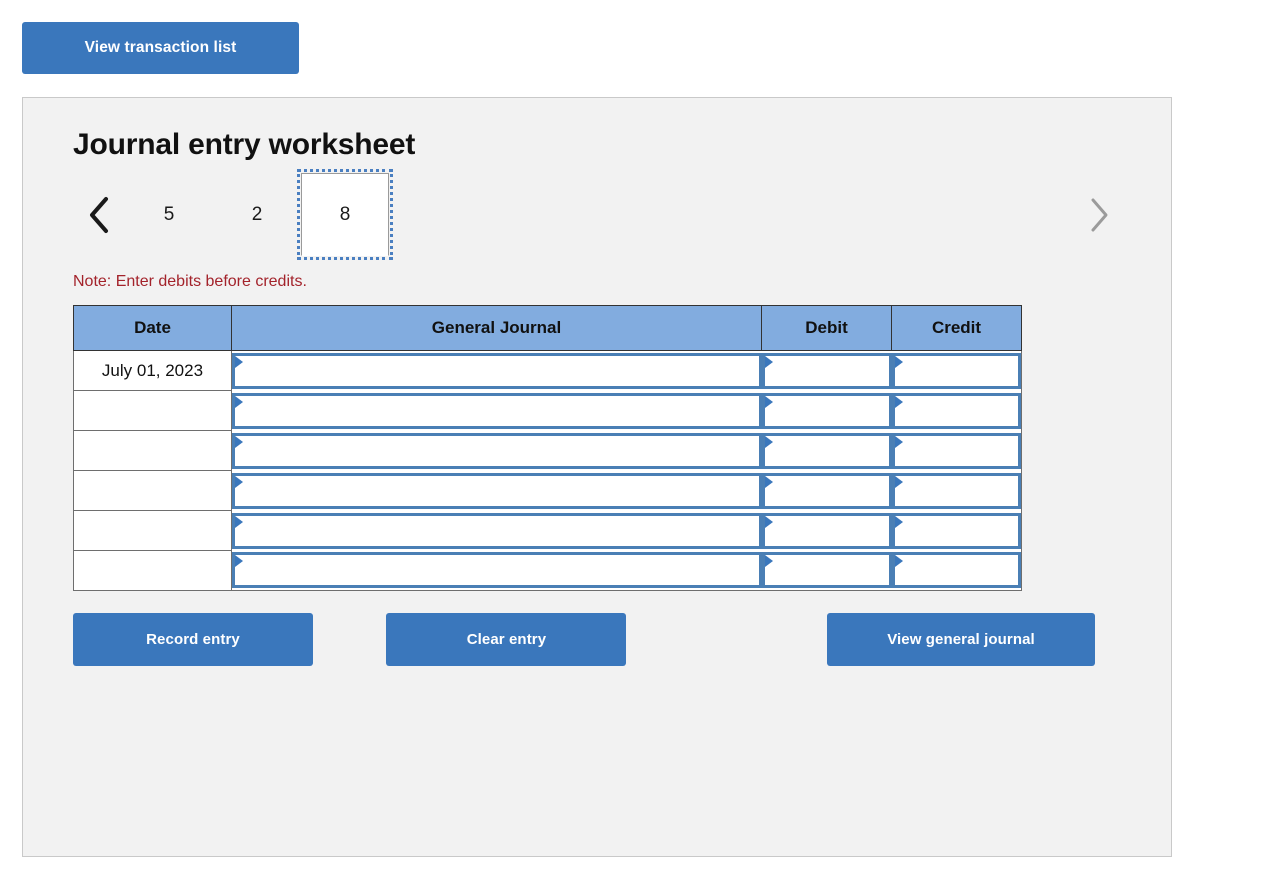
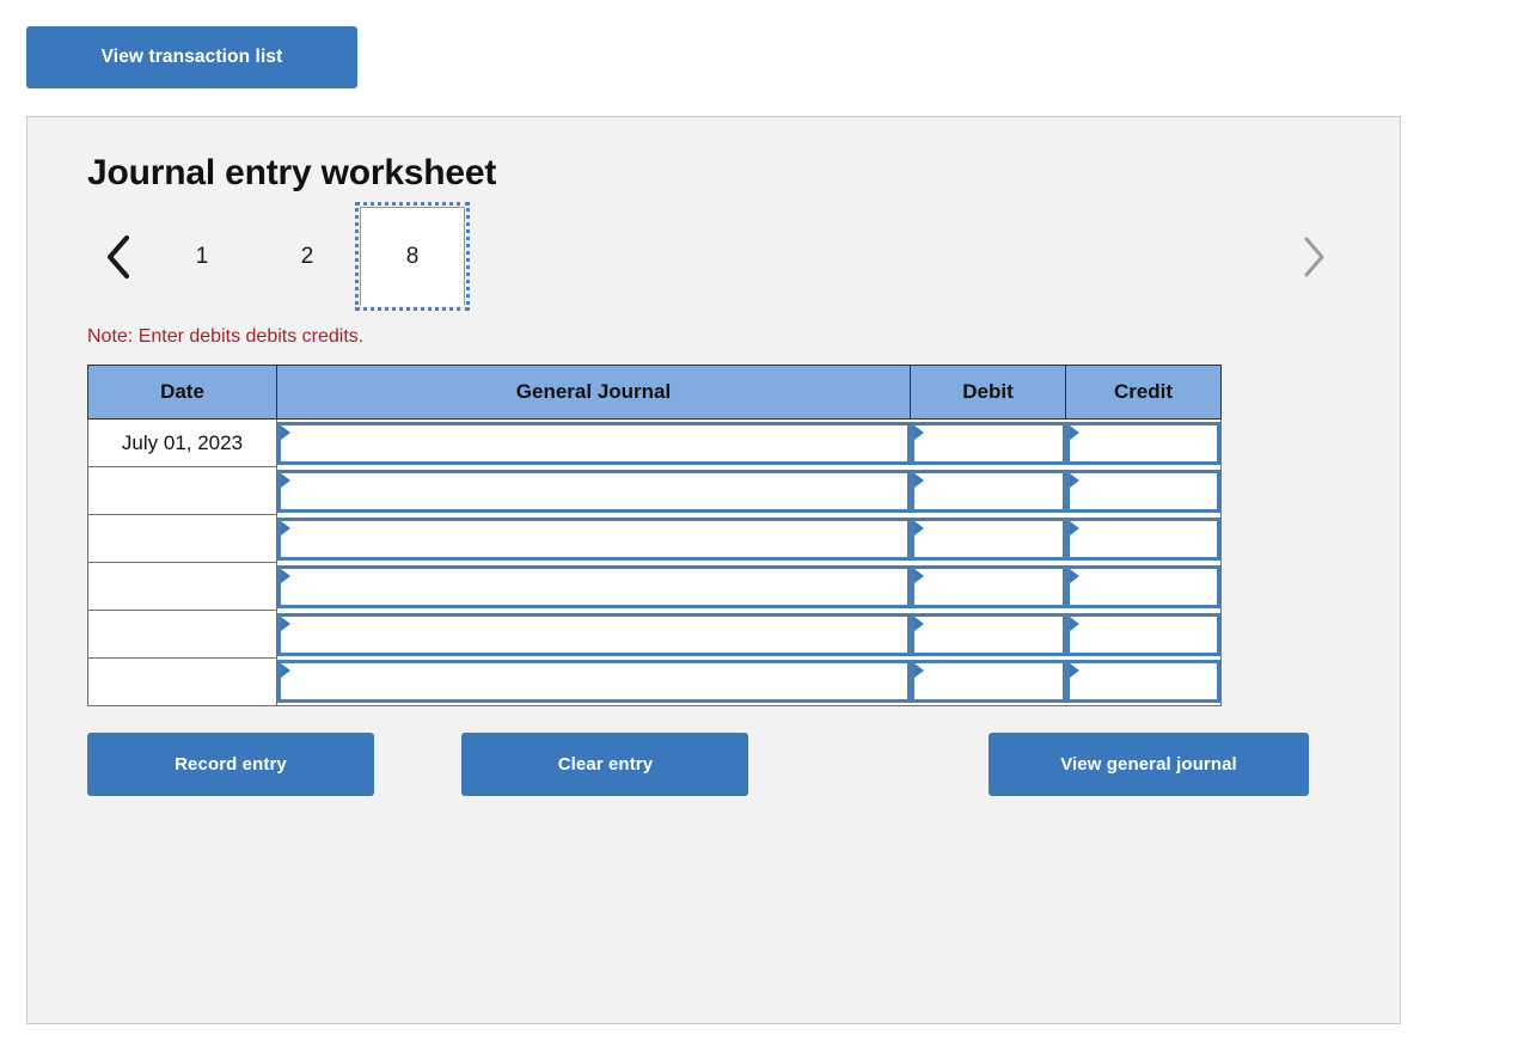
  View transaction list
  Journal entry worksheet
- 5
+ 1
  2
  8
- Note: Enter debits before credits.
+ Note: Enter debits debits credits.
  Date	General Journal	Debit	Credit
  July 01, 2023
  Record entry Clear entry
  View general journal
